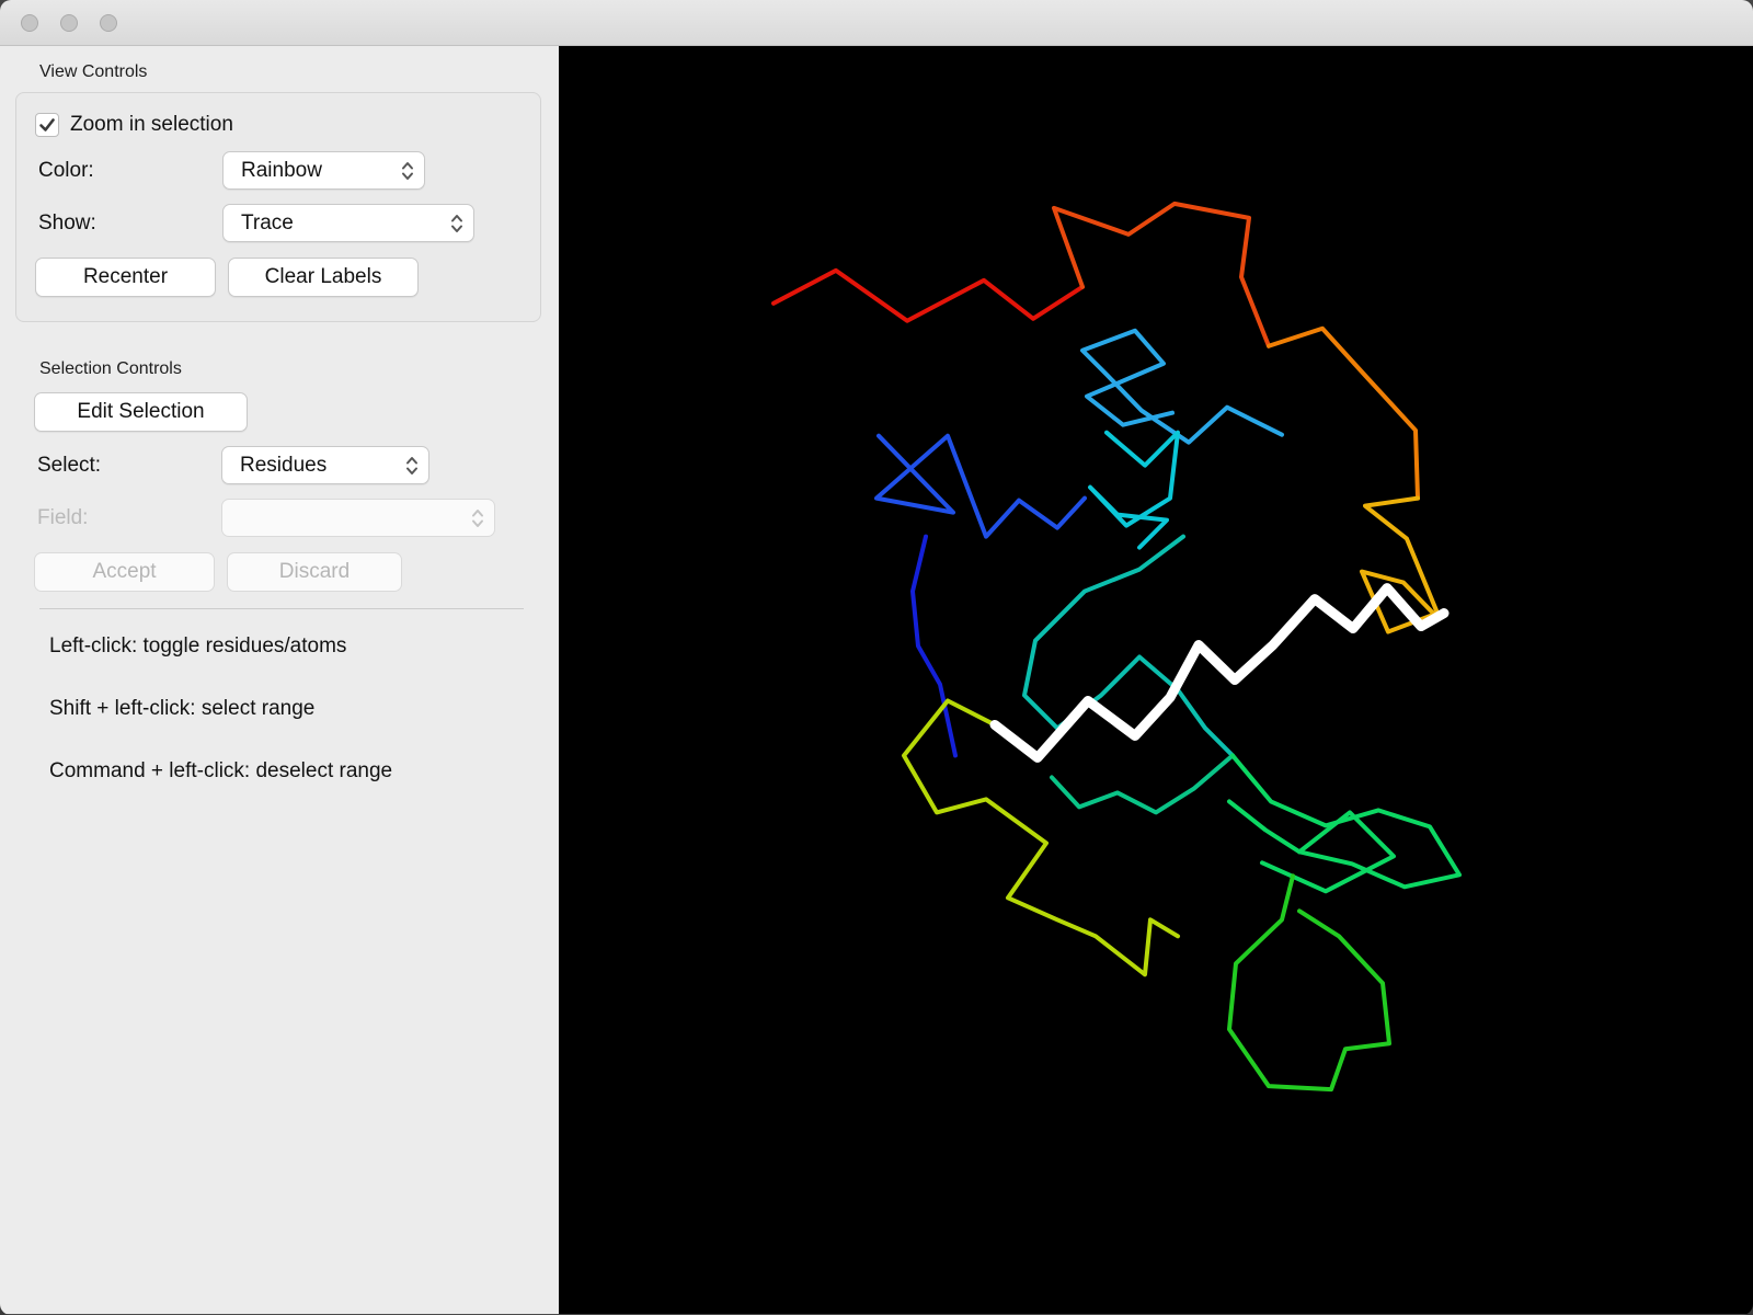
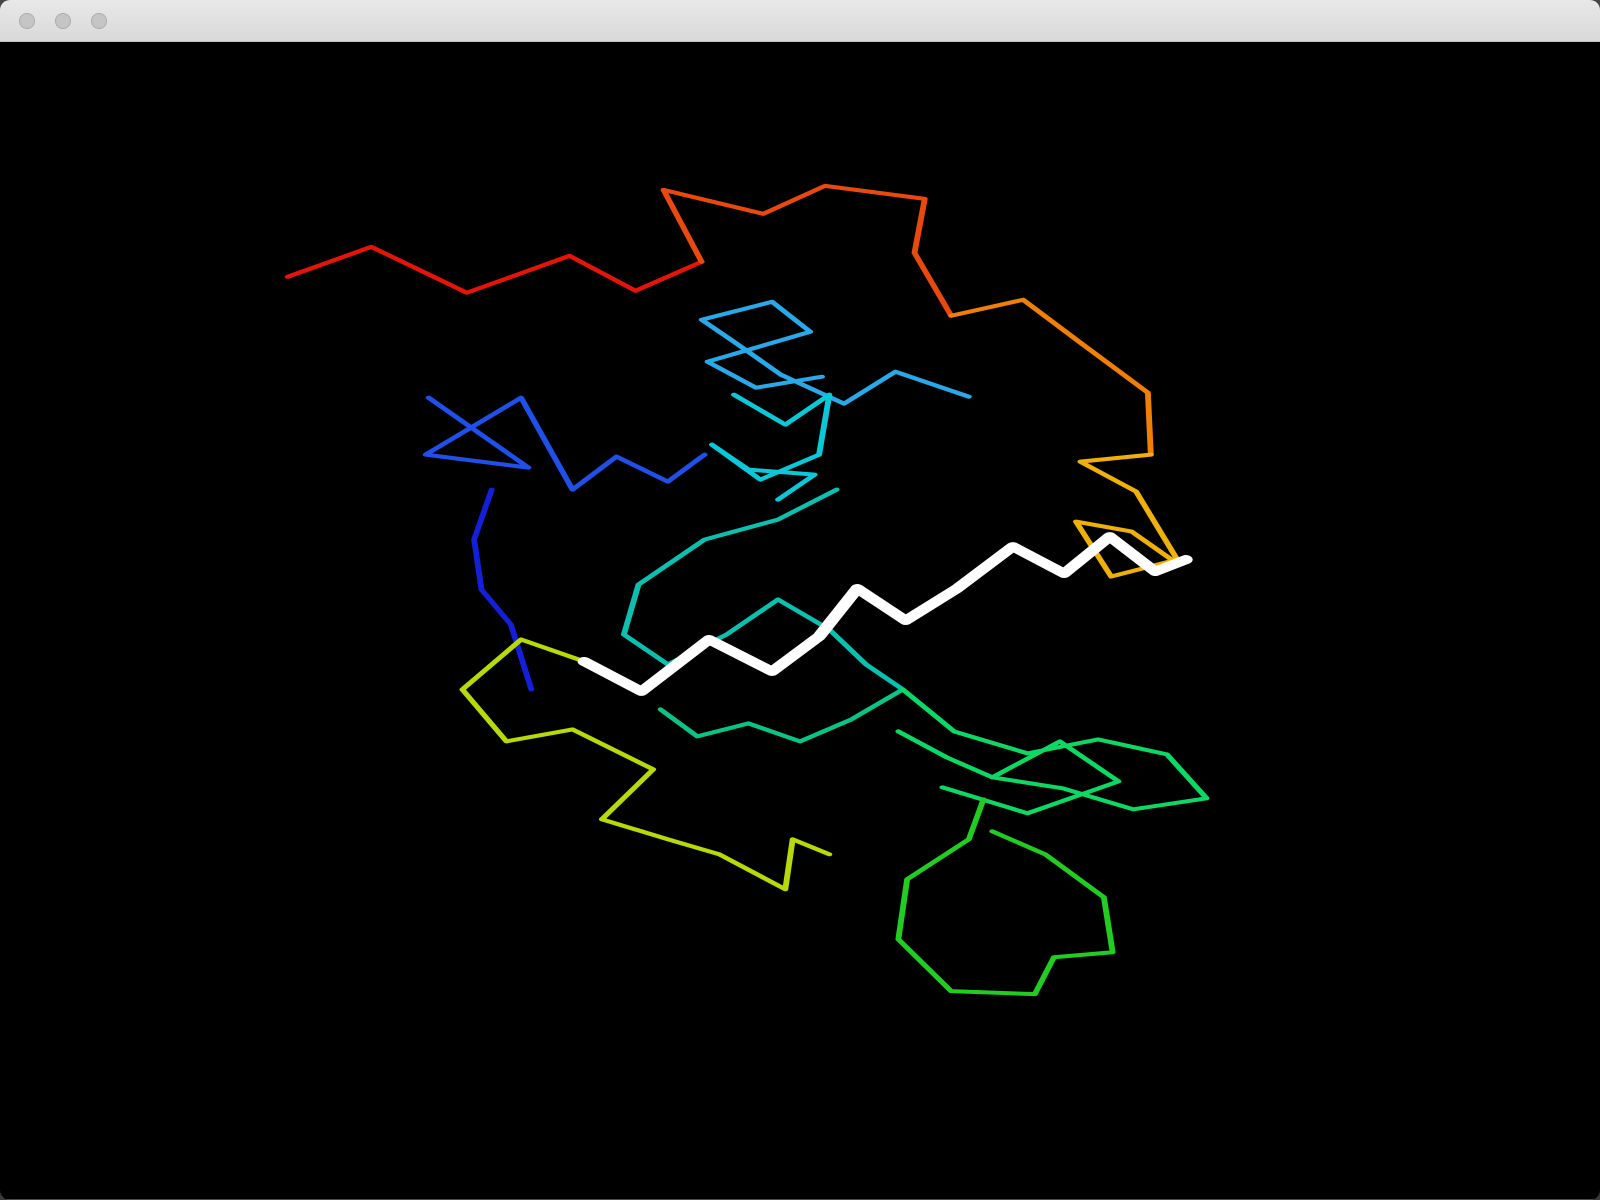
- View Controls
- Zoom in selection
- Color:
- Rainbow
- Show:
- Trace
- Recenter
- Clear Labels
- Selection Controls
- Edit Selection
- Select:
- Residues
- Field:
- Accept
- Discard
- Left-click: toggle residues/atoms
- Shift + left-click: select range
- Command + left-click: deselect range
